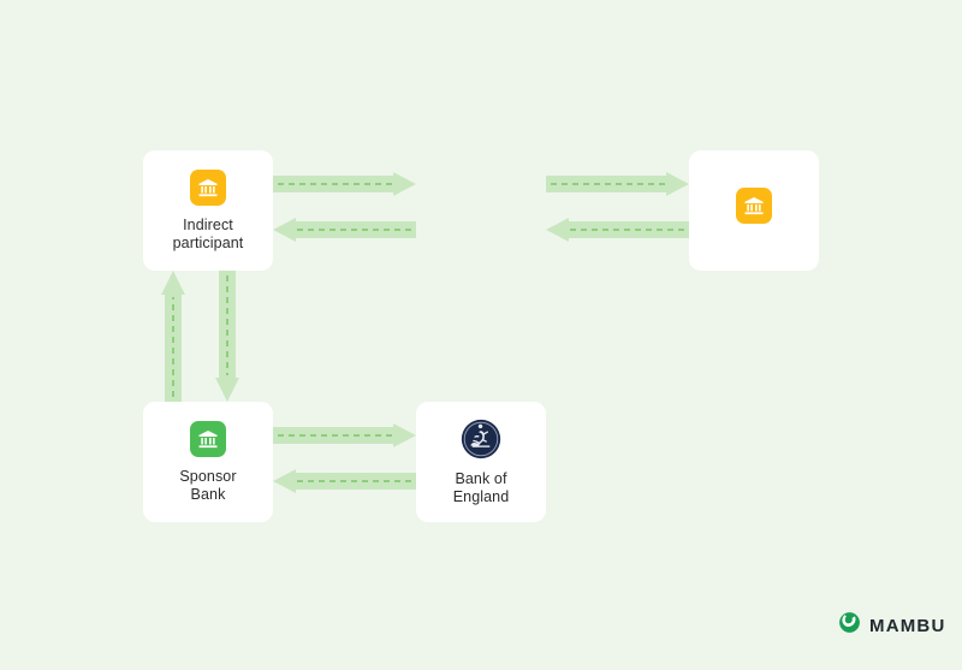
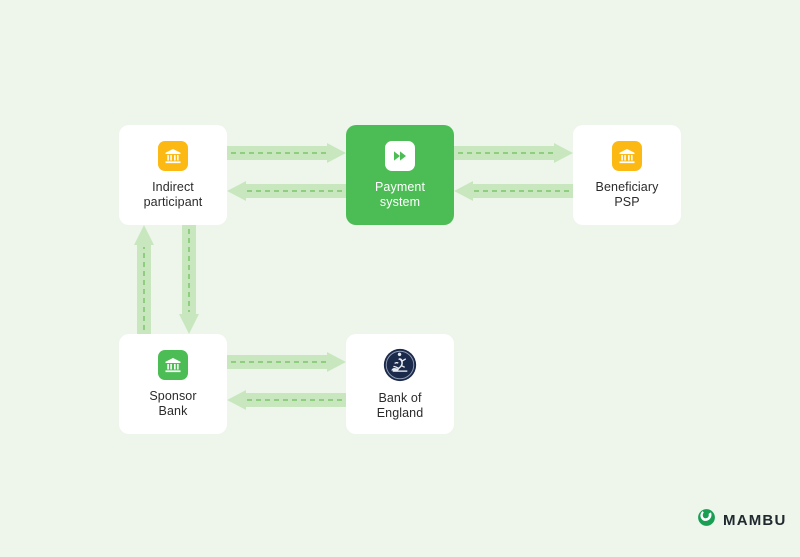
  Indirect
  participant
+ Payment
+ system
+ Beneficiary
+ PSP
  Sponsor
  Bank
  Bank of
  England
  MAMBU
